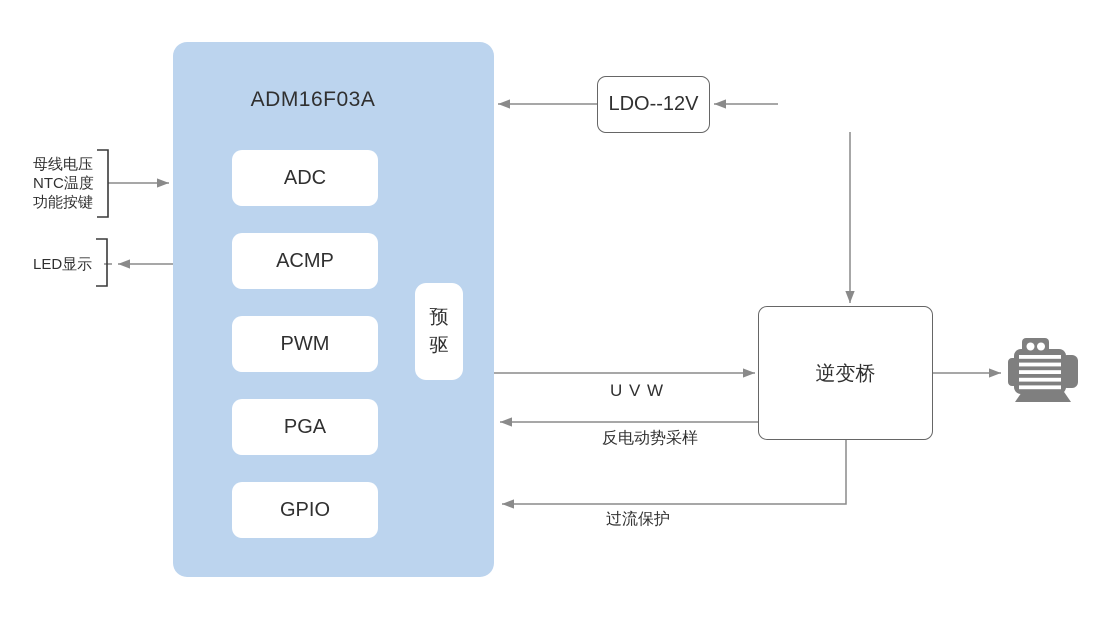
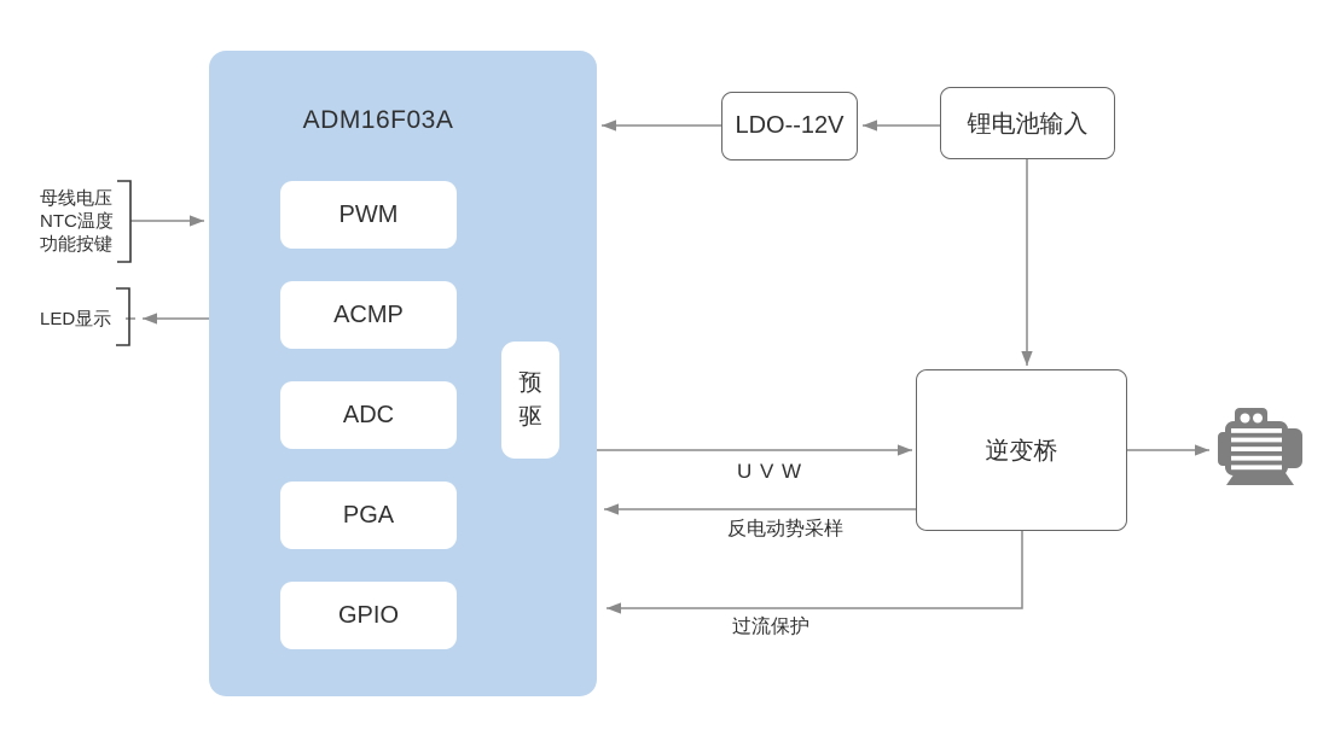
  ADM16F03A
- ADC
+ PWM
  ACMP
- PWM
+ ADC
  PGA
  GPIO
  预驱
  LDO--12V
+ 锂电池输入
  逆变桥
  U V W
  反电动势采样
  过流保护
  母线电压
  NTC温度
  功能按键
  LED显示
